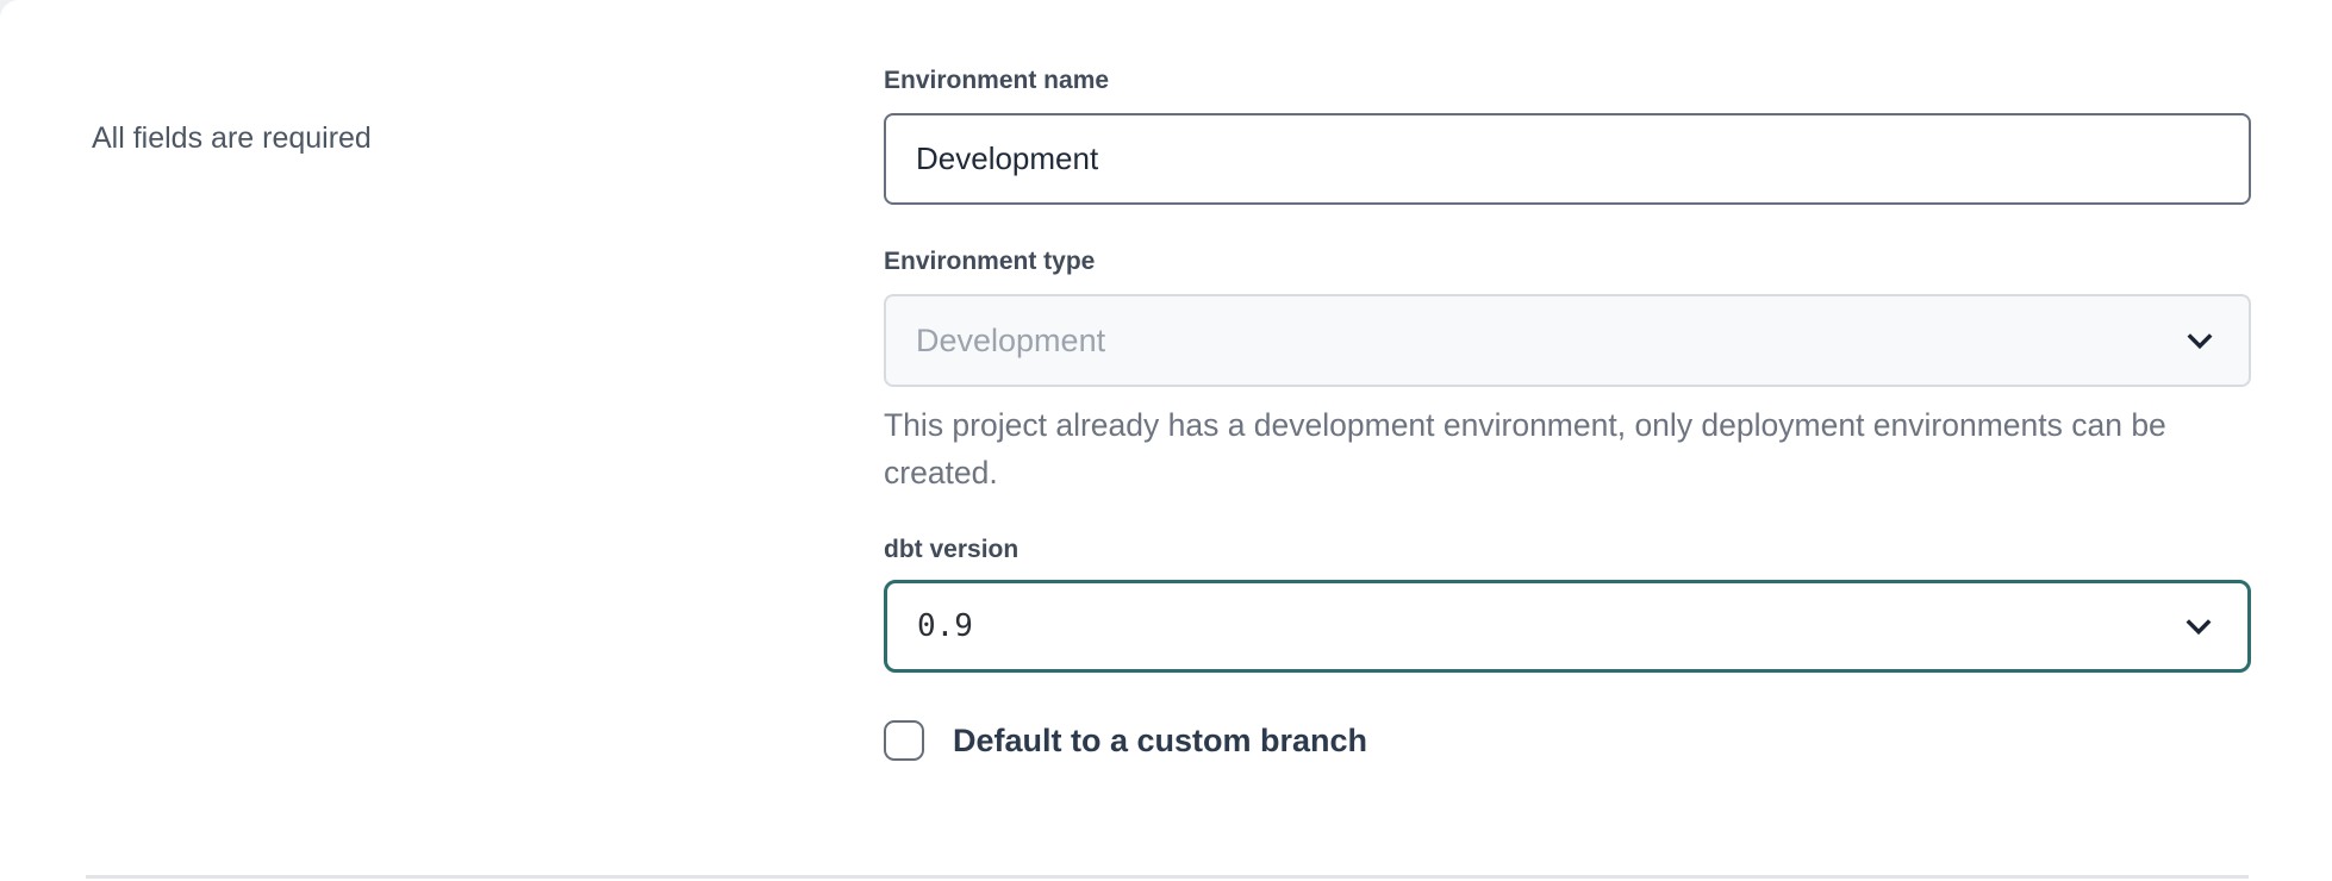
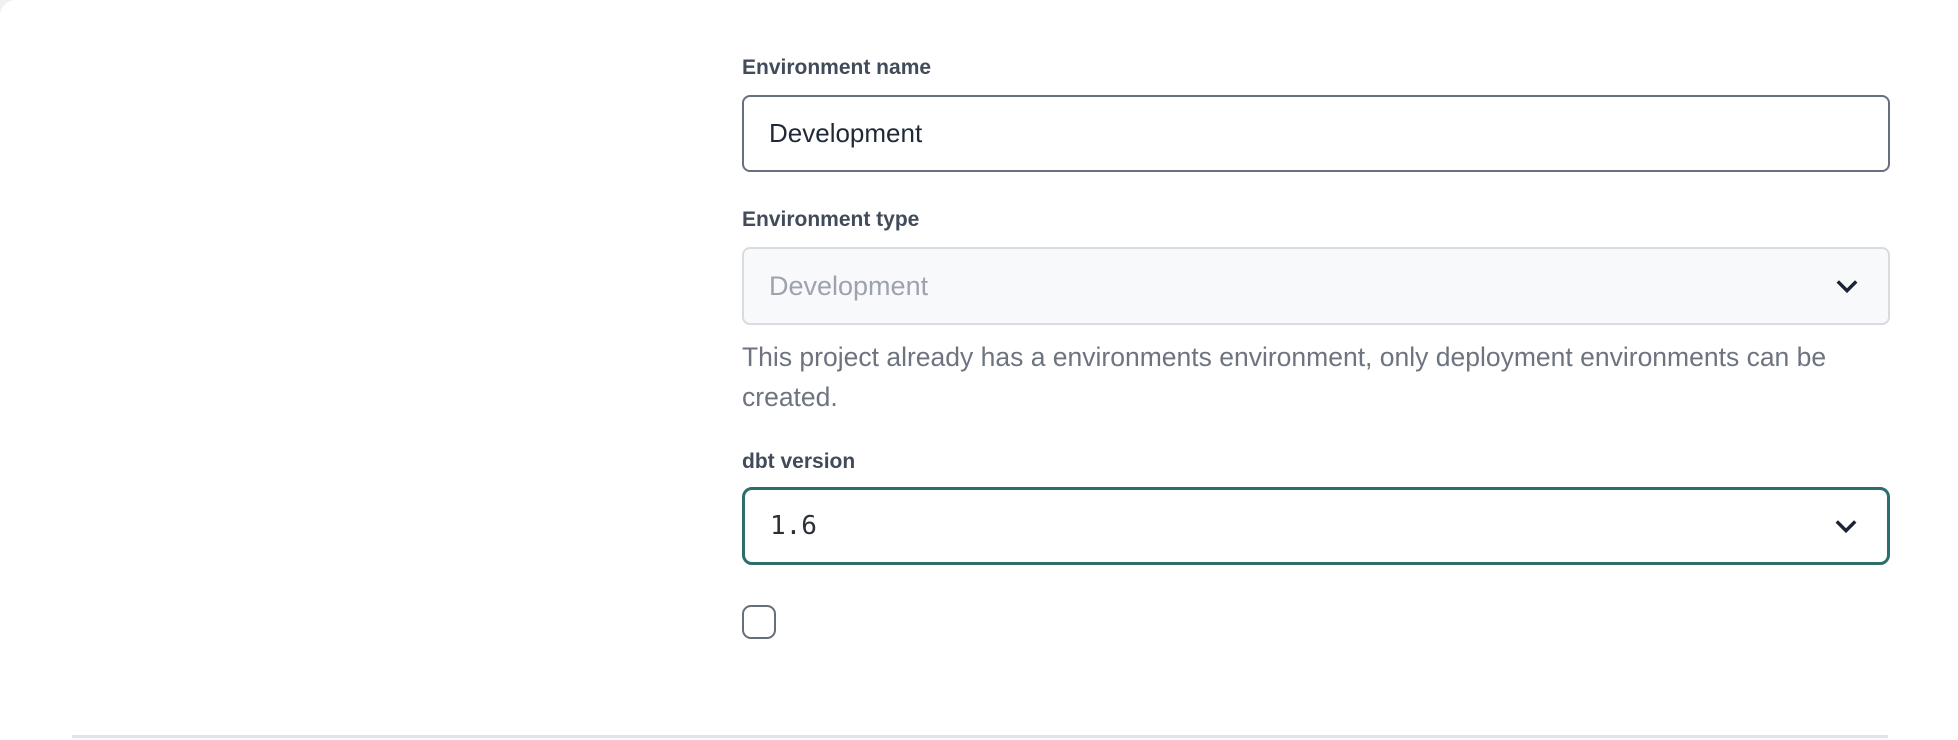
- All fields are required
  Environment name
  Development
  Environment type
  Development
- This project already has a development environment, only deployment environments can be created.
+ This project already has a environments environment, only deployment environments can be created.
  dbt version
- 0.9
+ 1.6
- Default to a custom branch
